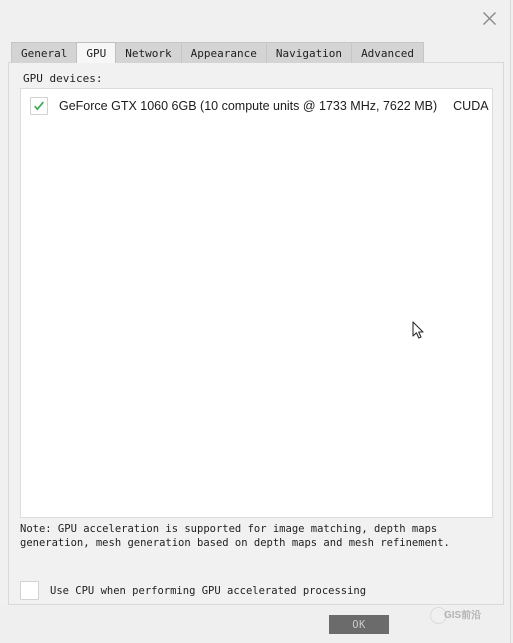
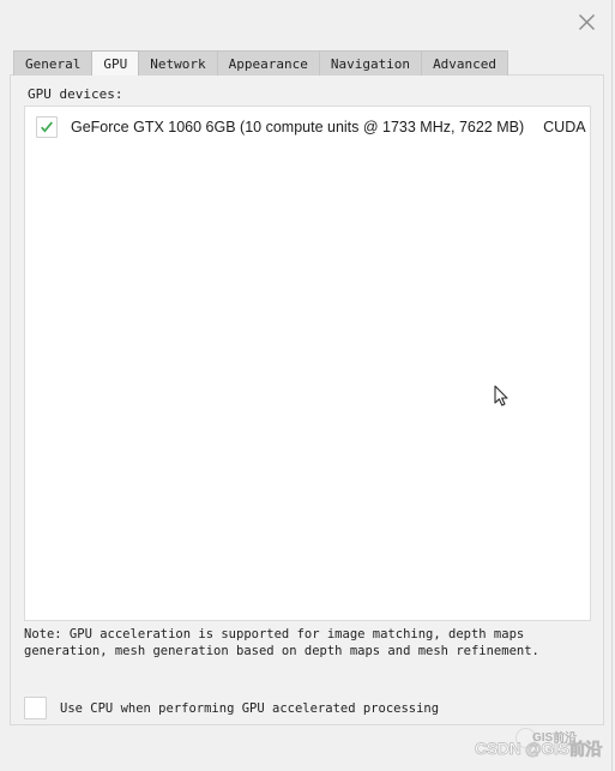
  General
  GPU
  Network
  Appearance
  Navigation
  Advanced
  GPU devices:
  GeForce GTX 1060 6GB (10 compute units @ 1733 MHz, 7622 MB)
  CUDA
  Note: GPU acceleration is supported for image matching, depth maps generation, mesh generation based on depth maps and mesh refinement.
  Use CPU when performing GPU accelerated processing
- OK
  GIS前沿
+ CSDN @GIS前沿
